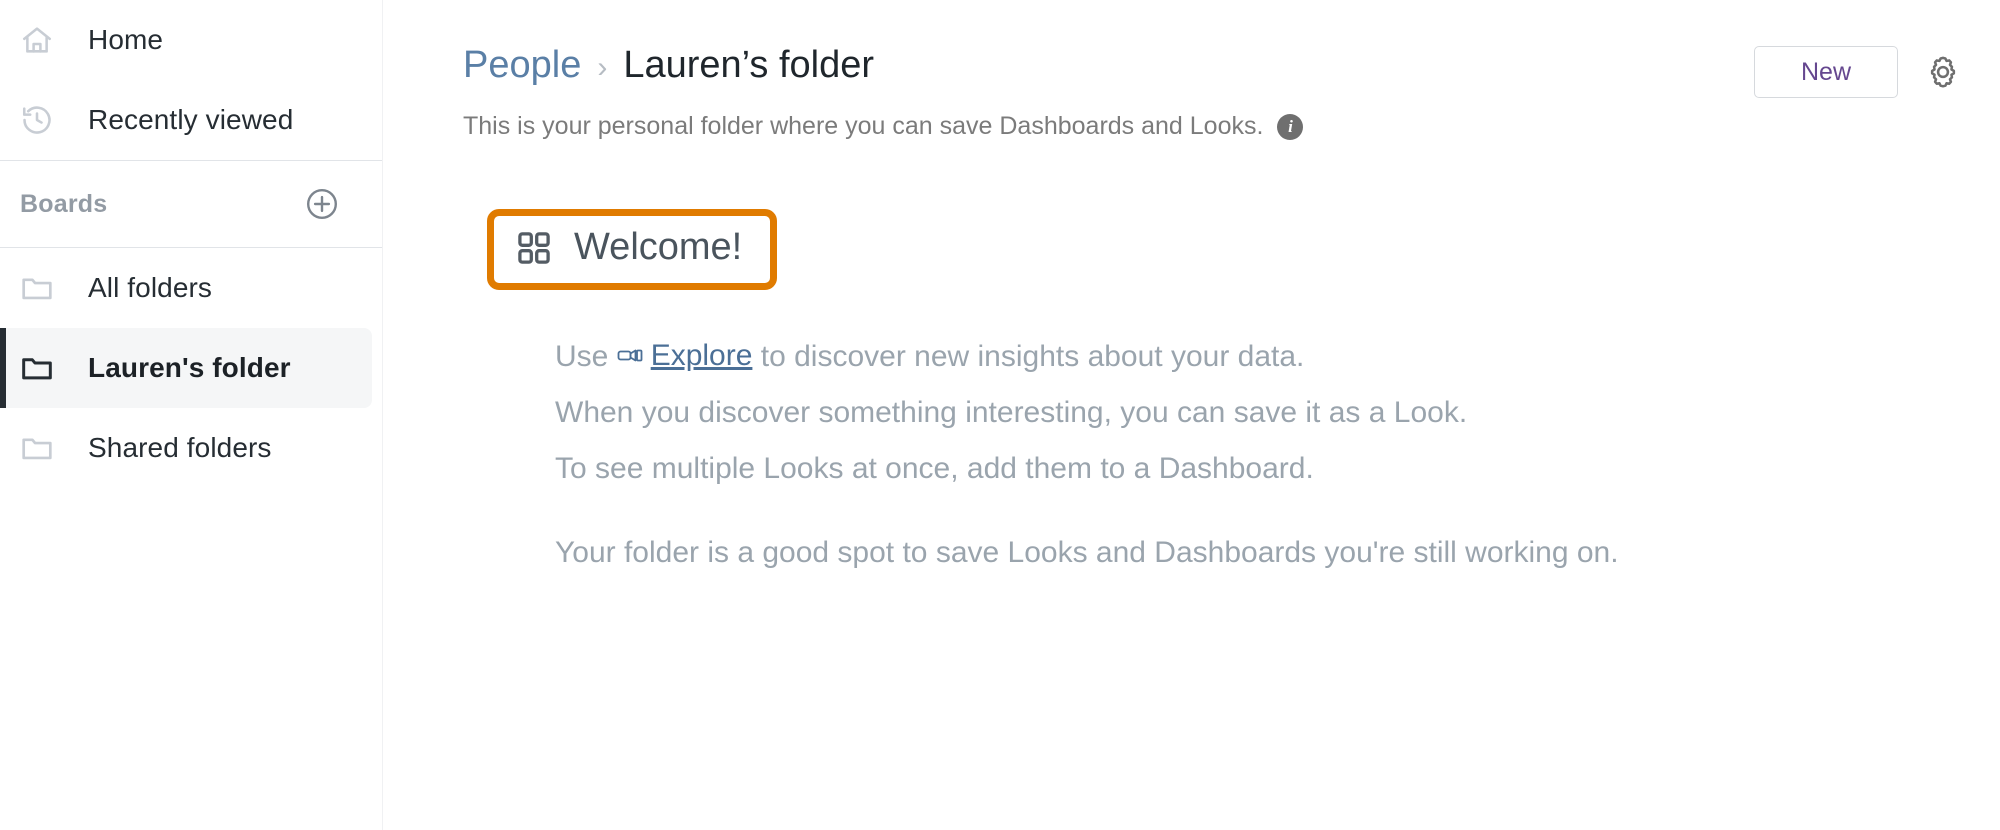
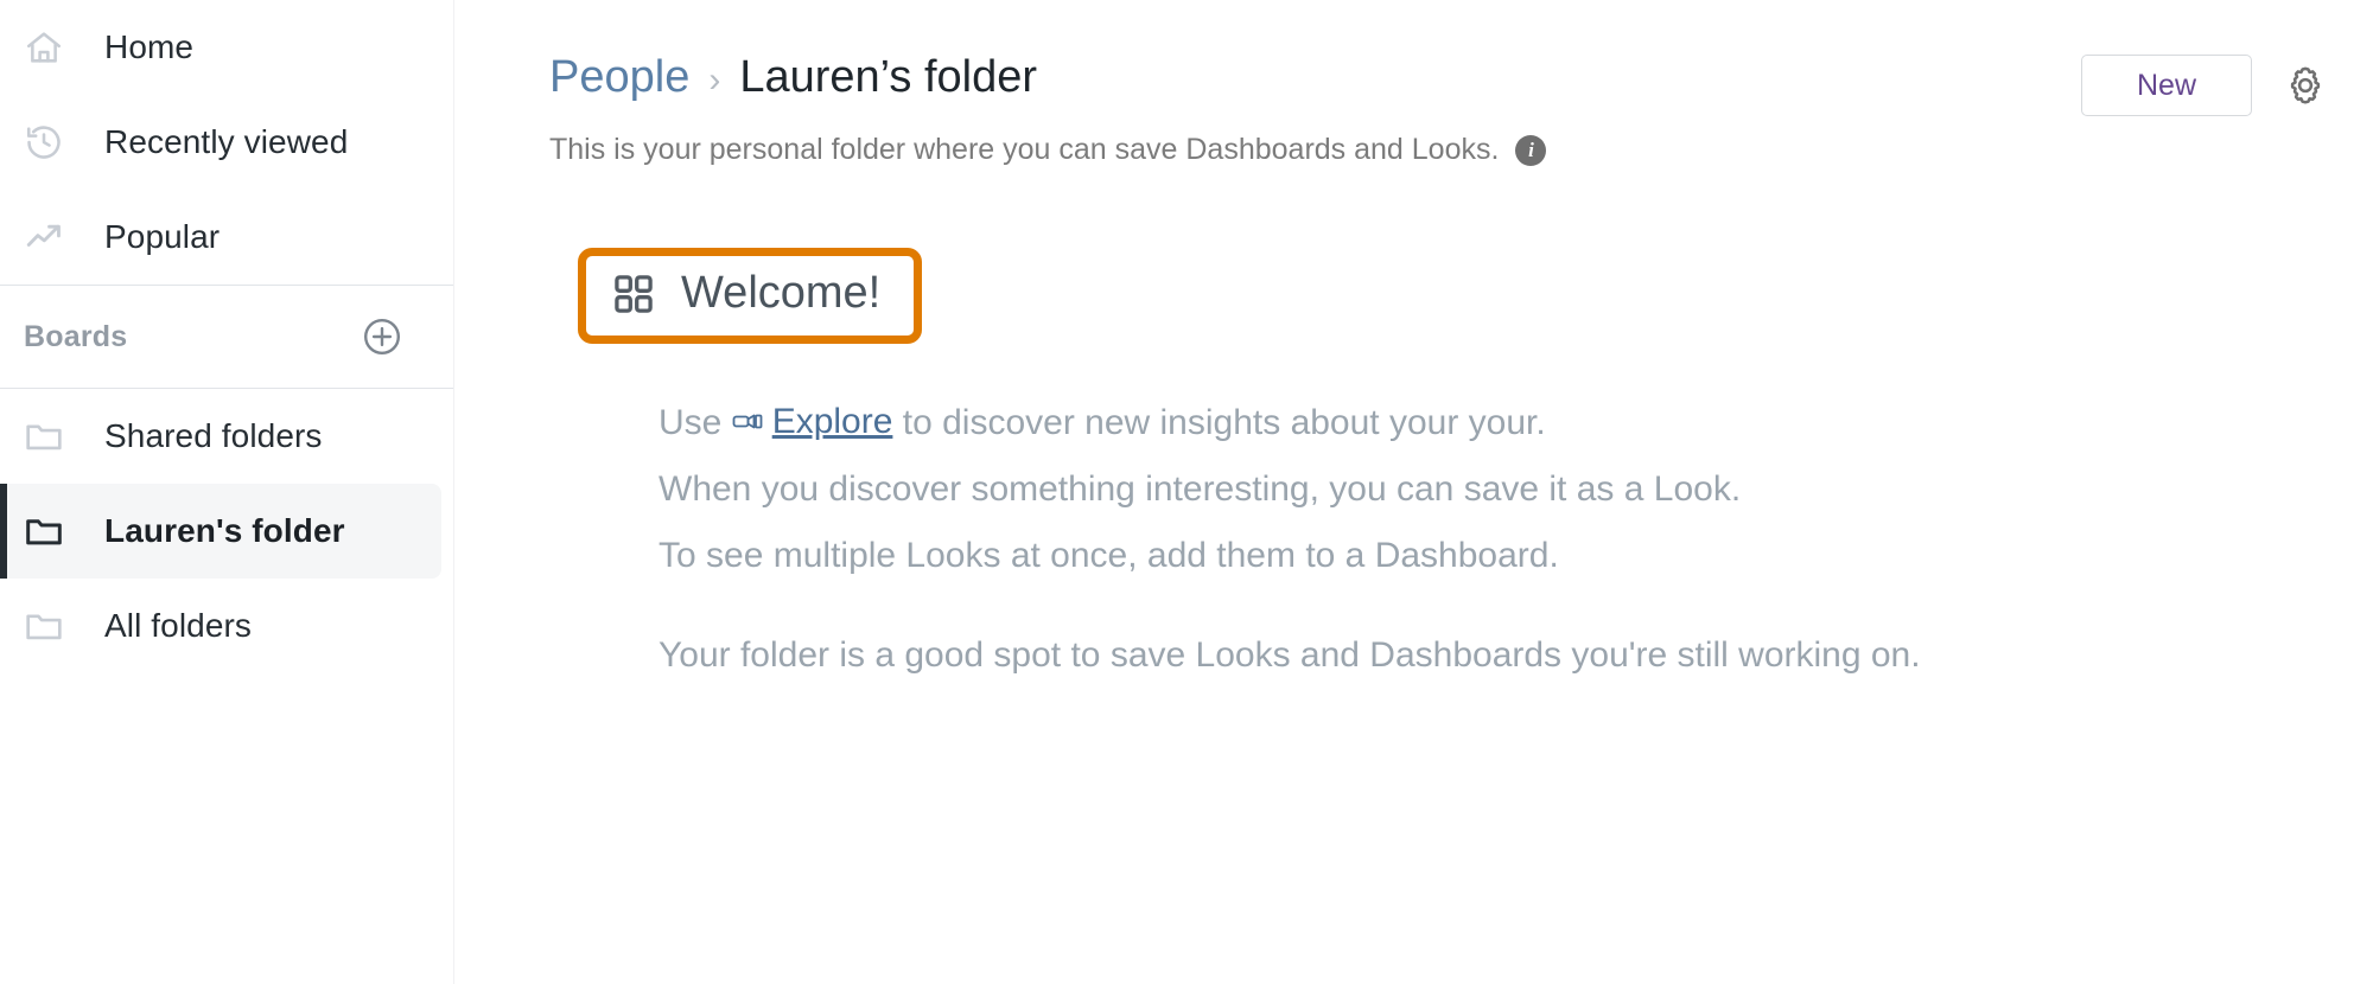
  Home
  Recently viewed
+ Popular
  Boards
- All folders
+ Shared folders
  Lauren's folder
- Shared folders
+ All folders
  People
  ›
  Lauren’s folder
  This is your personal folder where you can save Dashboards and Looks.
  i
  New
  Welcome!
  Use
  Explore
- to discover new insights about your data.
+ to discover new insights about your your.
  When you discover something interesting, you can save it as a Look.
  To see multiple Looks at once, add them to a Dashboard.
  Your folder is a good spot to save Looks and Dashboards you're still working on.
